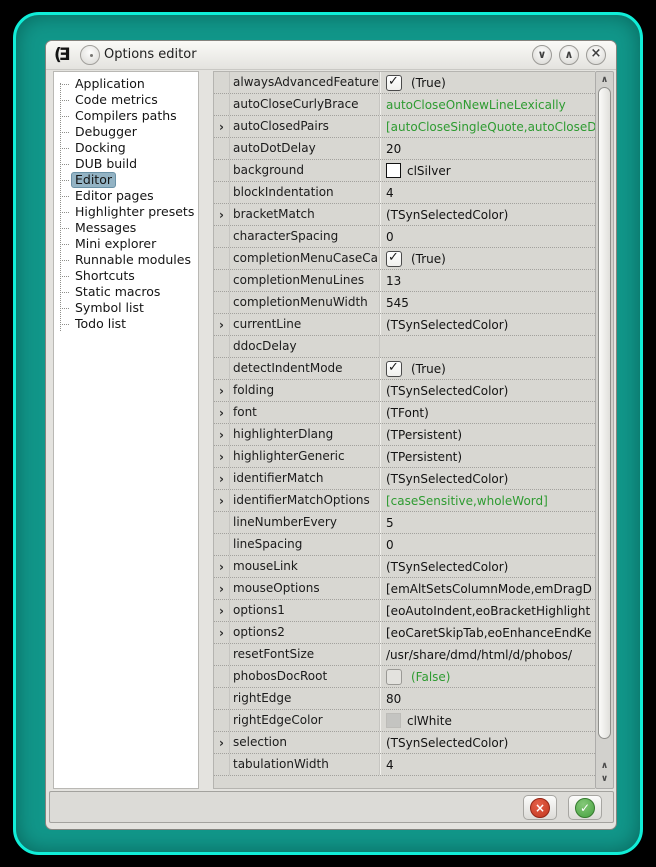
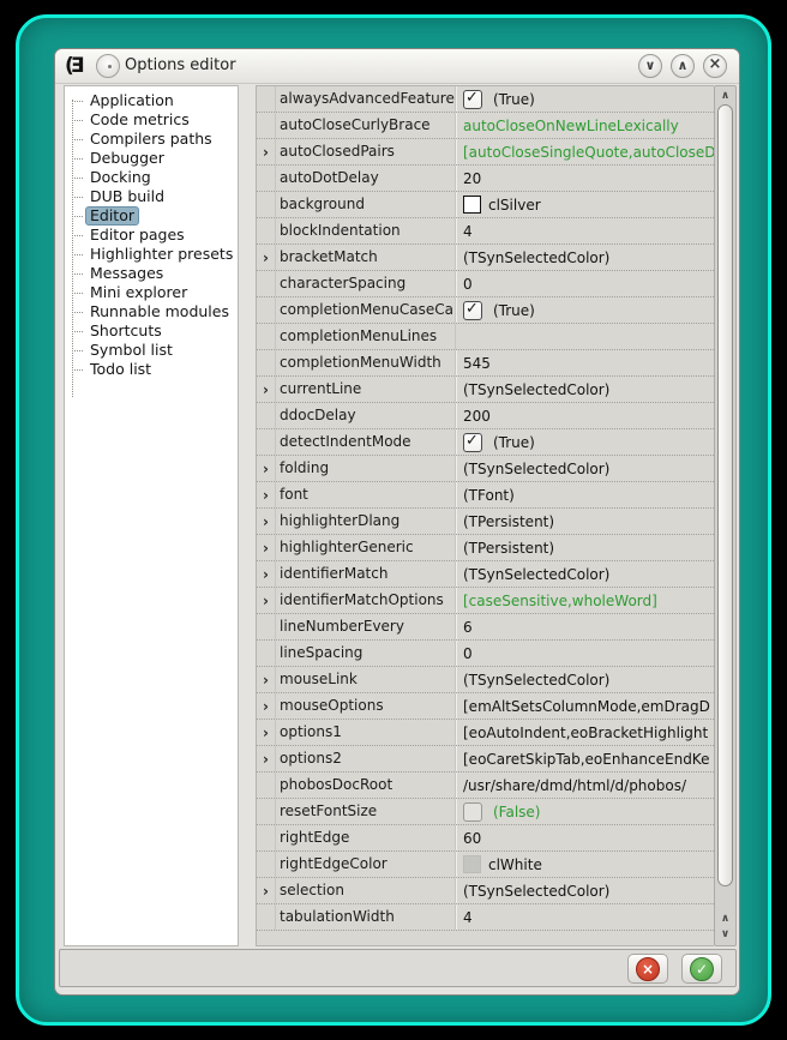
  (Ǝ
  Options editor
  ∨
  ∧
  ×
  Application
  Code metrics
  Compilers paths
  Debugger
  Docking
  DUB build
  Editor
  Editor pages
  Highlighter presets
  Messages
  Mini explorer
  Runnable modules
  Shortcuts
- Static macros
  Symbol list
  Todo list
  alwaysAdvancedFeature
  ✓
  (True)
  autoCloseCurlyBrace
  autoCloseOnNewLineLexically
  ›
  autoClosedPairs
  [autoCloseSingleQuote,autoCloseD
  autoDotDelay
  20
  background
  clSilver
  blockIndentation
  4
  ›
  bracketMatch
  (TSynSelectedColor)
  characterSpacing
  0
  completionMenuCaseCa
  ✓
  (True)
  completionMenuLines
- 13
  completionMenuWidth
  545
  ›
  currentLine
  (TSynSelectedColor)
  ddocDelay
+ 200
  detectIndentMode
  ✓
  (True)
  ›
  folding
  (TSynSelectedColor)
  ›
  font
  (TFont)
  ›
  highlighterDlang
  (TPersistent)
  ›
  highlighterGeneric
  (TPersistent)
  ›
  identifierMatch
  (TSynSelectedColor)
  ›
  identifierMatchOptions
  [caseSensitive,wholeWord]
  lineNumberEvery
- 5
+ 6
  lineSpacing
  0
  ›
  mouseLink
  (TSynSelectedColor)
  ›
  mouseOptions
  [emAltSetsColumnMode,emDragD
  ›
  options1
  [eoAutoIndent,eoBracketHighlight
  ›
  options2
  [eoCaretSkipTab,eoEnhanceEndKe
- resetFontSize
+ phobosDocRoot
  /usr/share/dmd/html/d/phobos/
- phobosDocRoot
+ resetFontSize
  (False)
  rightEdge
- 80
+ 60
  rightEdgeColor
  clWhite
  ›
  selection
  (TSynSelectedColor)
  tabulationWidth
  4
  ∧
  ∧
  ∨
  ×
  ✓
